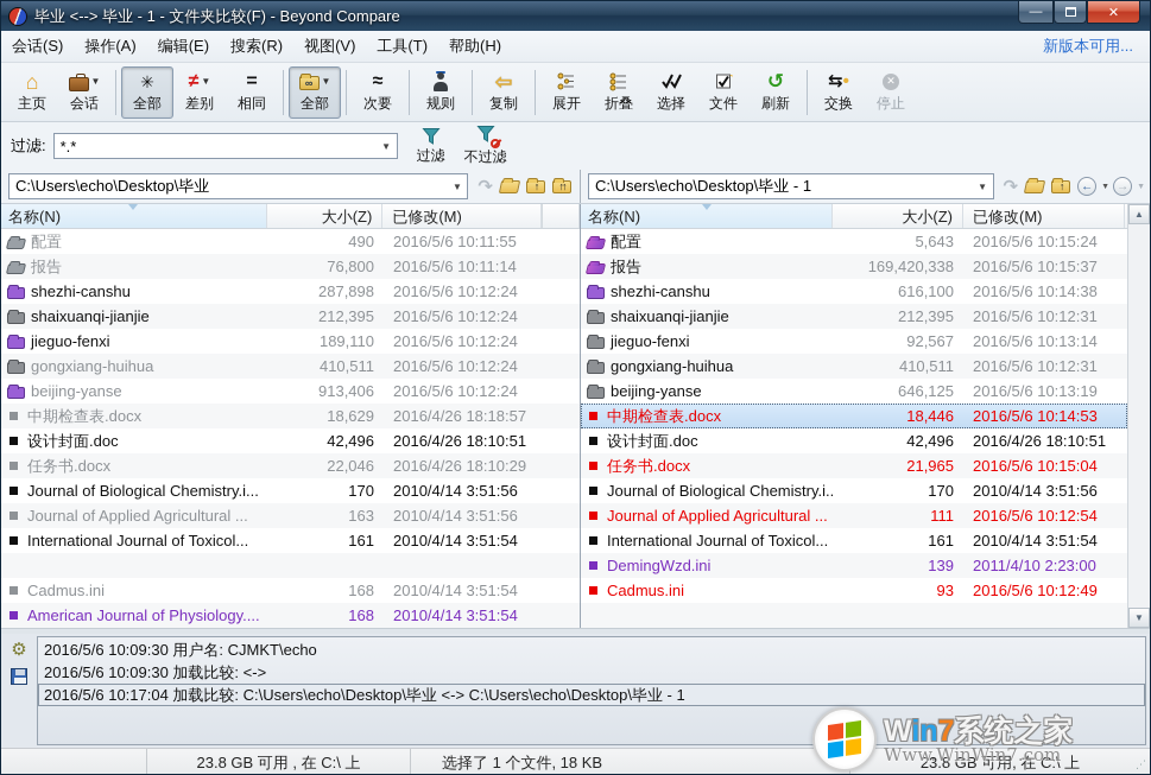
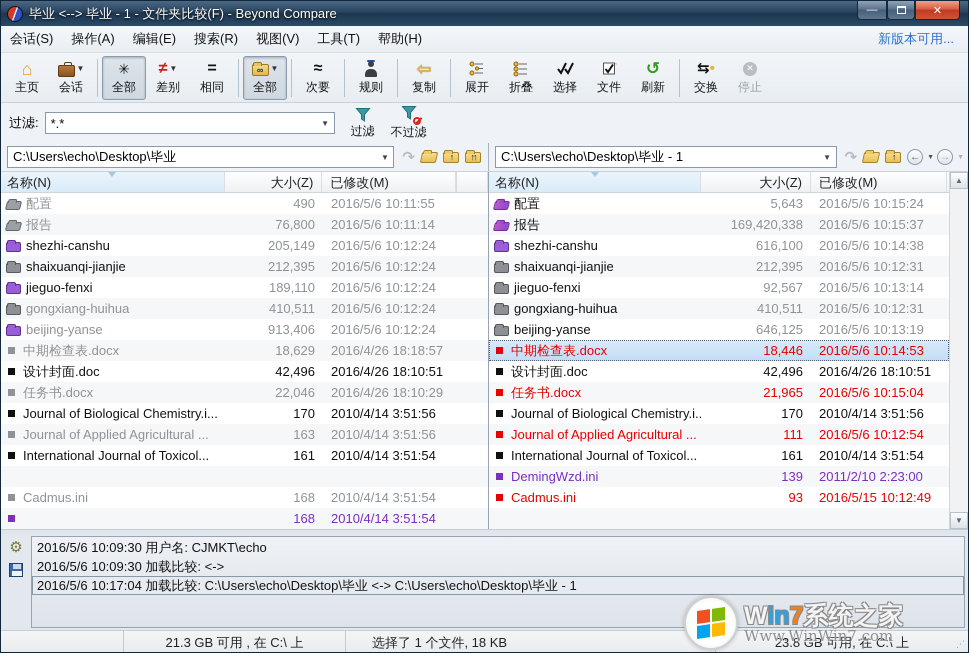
  毕业 <--> 毕业 - 1 - 文件夹比较(F) - Beyond Compare
  —
  ✕
  会话(S) 操作(A) 编辑(E) 搜索(R) 视图(V) 工具(T) 帮助(H)
  新版本可用...
  ⌂
  主页
  ▼
  会话
  ✳
  全部
  ≠
  ▼
  差别
  =
  相同
  ∞
  ▼
  全部
  ≈
  次要
  规则
  ⇦
  复制
  展开
  折叠
  选择
  文件
  ↺
  刷新
  ⇆•
  交换
  ✕
  停止
  过滤:
  *.*
  ▼
  过滤
  不过滤
  C:\Users\echo\Desktop\毕业
  ▼
  ↷
  ↑
  ↑↑
  C:\Users\echo\Desktop\毕业 - 1
  ▼
  ↷
  ↑
  ←
  →
  名称(N)
  大小(Z)
  已修改(M)
  配置
  490
  2016/5/6 10:11:55
  报告
  76,800
  2016/5/6 10:11:14
  shezhi-canshu
- 287,898
+ 205,149
  2016/5/6 10:12:24
  shaixuanqi-jianjie
  212,395
  2016/5/6 10:12:24
  jieguo-fenxi
  189,110
  2016/5/6 10:12:24
  gongxiang-huihua
  410,511
  2016/5/6 10:12:24
  beijing-yanse
  913,406
  2016/5/6 10:12:24
  中期检查表.docx
  18,629
  2016/4/26 18:18:57
  设计封面.doc
  42,496
  2016/4/26 18:10:51
  任务书.docx
  22,046
  2016/4/26 18:10:29
  Journal of Biological Chemistry.i...
  170
  2010/4/14 3:51:56
  Journal of Applied Agricultural ...
  163
  2010/4/14 3:51:56
  International Journal of Toxicol...
  161
  2010/4/14 3:51:54
  Cadmus.ini
  168
  2010/4/14 3:51:54
- American Journal of Physiology....
  168
  2010/4/14 3:51:54
  名称(N)
  大小(Z)
  已修改(M)
  配置
  5,643
  2016/5/6 10:15:24
  报告
  169,420,338
  2016/5/6 10:15:37
  shezhi-canshu
  616,100
  2016/5/6 10:14:38
  shaixuanqi-jianjie
  212,395
  2016/5/6 10:12:31
  jieguo-fenxi
  92,567
  2016/5/6 10:13:14
  gongxiang-huihua
  410,511
  2016/5/6 10:12:31
  beijing-yanse
  646,125
  2016/5/6 10:13:19
  中期检查表.docx
  18,446
  2016/5/6 10:14:53
  设计封面.doc
  42,496
  2016/4/26 18:10:51
  任务书.docx
  21,965
  2016/5/6 10:15:04
  Journal of Biological Chemistry.i..
  170
  2010/4/14 3:51:56
  Journal of Applied Agricultural ...
  111
  2016/5/6 10:12:54
  International Journal of Toxicol...
  161
  2010/4/14 3:51:54
  DemingWzd.ini
  139
- 2011/4/10 2:23:00
+ 2011/2/10 2:23:00
  Cadmus.ini
  93
- 2016/5/6 10:12:49
+ 2016/5/15 10:12:49
  ▲
  ▼
  ⚙
  2016/5/6 10:09:30 用户名: CJMKT\echo
  2016/5/6 10:09:30 加载比较: <->
  2016/5/6 10:17:04 加载比较: C:\Users\echo\Desktop\毕业 <-> C:\Users\echo\Desktop\毕业 - 1
- 23.8 GB 可用 , 在 C:\ 上
+ 21.3 GB 可用 , 在 C:\ 上
  选择了 1 个文件, 18 KB
  23.8 GB 可用, 在 C:\ 上
  ⋰
  Win7系统之家
  Www.WinWin7.com
